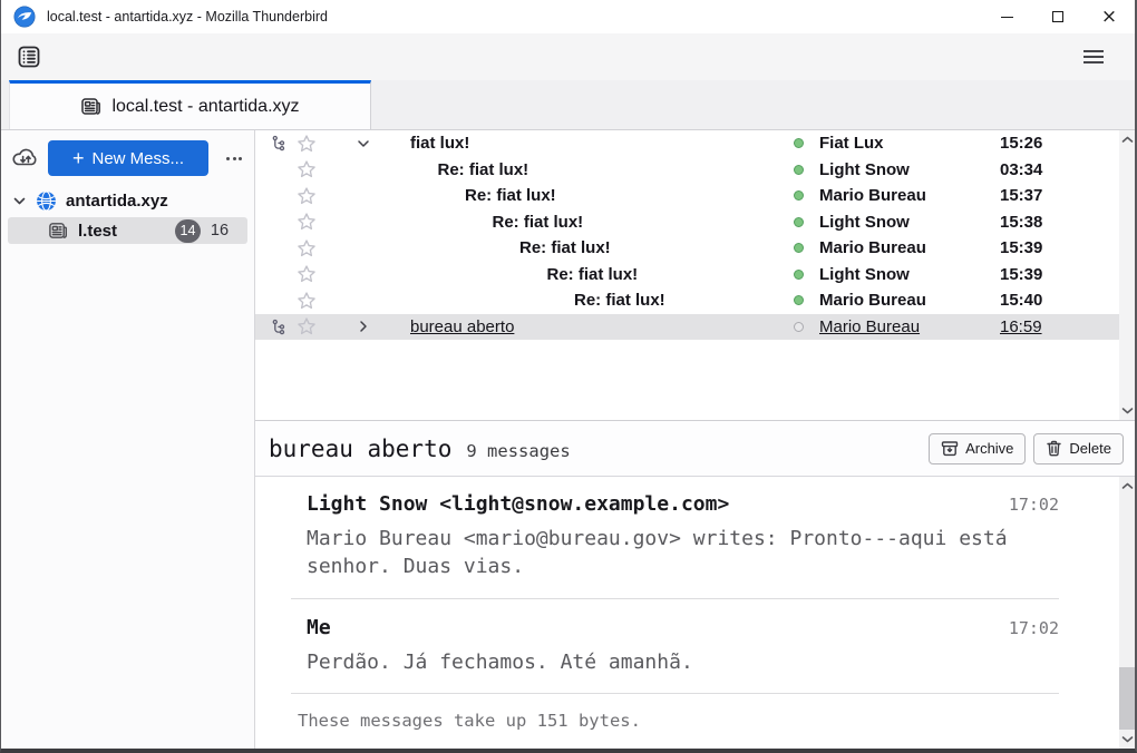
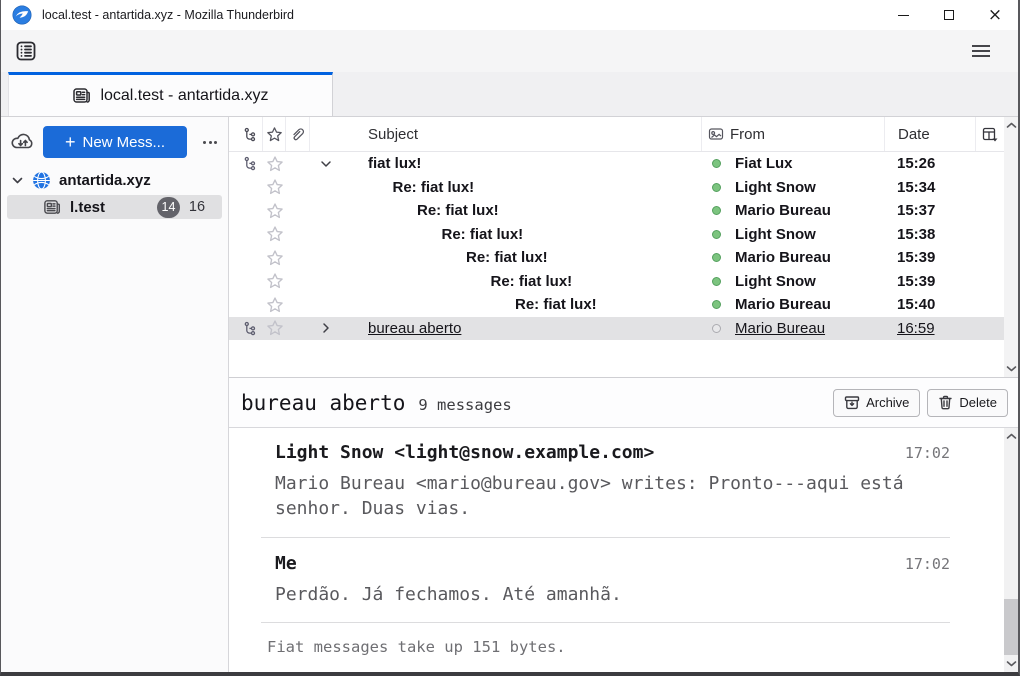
  local.test - antartida.xyz - Mozilla Thunderbird
  ×
  local.test - antartida.xyz
  +
  New Mess...
  antartida.xyz
  l.test
  14
  16
+ Subject
+ From
+ Date
  fiat lux!
  Fiat Lux
  15:26
  Re: fiat lux!
  Light Snow
- 03:34
+ 15:34
  Re: fiat lux!
  Mario Bureau
  15:37
  Re: fiat lux!
  Light Snow
  15:38
  Re: fiat lux!
  Mario Bureau
  15:39
  Re: fiat lux!
  Light Snow
  15:39
  Re: fiat lux!
  Mario Bureau
  15:40
  bureau aberto
  Mario Bureau
  16:59
  bureau aberto
  9 messages
  Archive
  Delete
  Light Snow <light@snow.example.com>
  17:02
  Mario Bureau <mario@bureau.gov> writes: Pronto---aqui está senhor. Duas vias.
  Me
  17:02
  Perdão. Já fechamos. Até amanhã.
- These messages take up 151 bytes.
+ Fiat messages take up 151 bytes.
